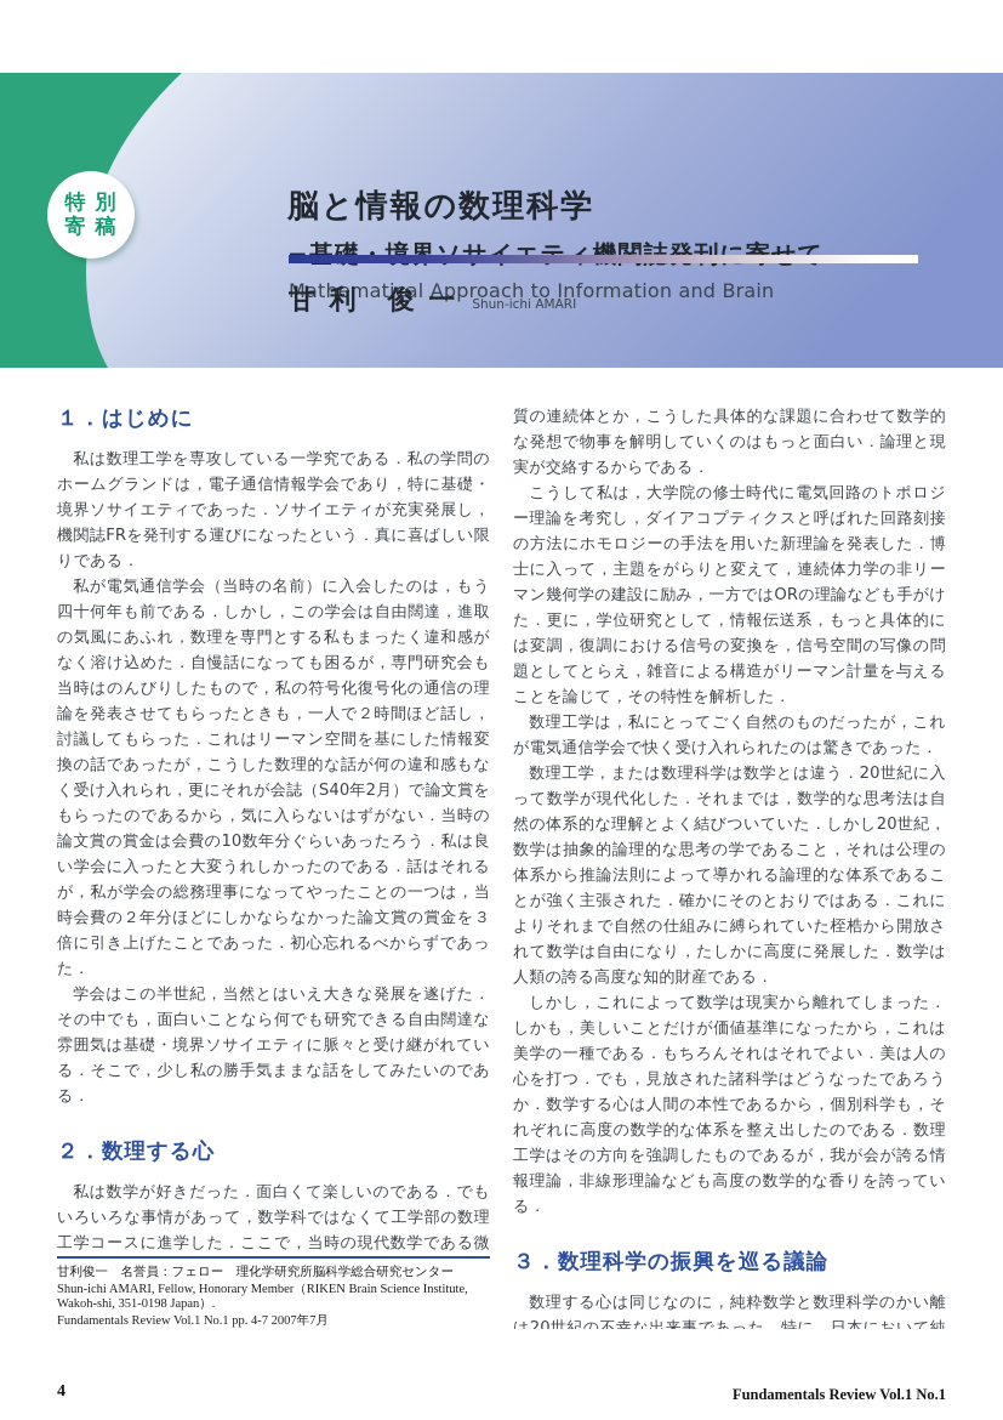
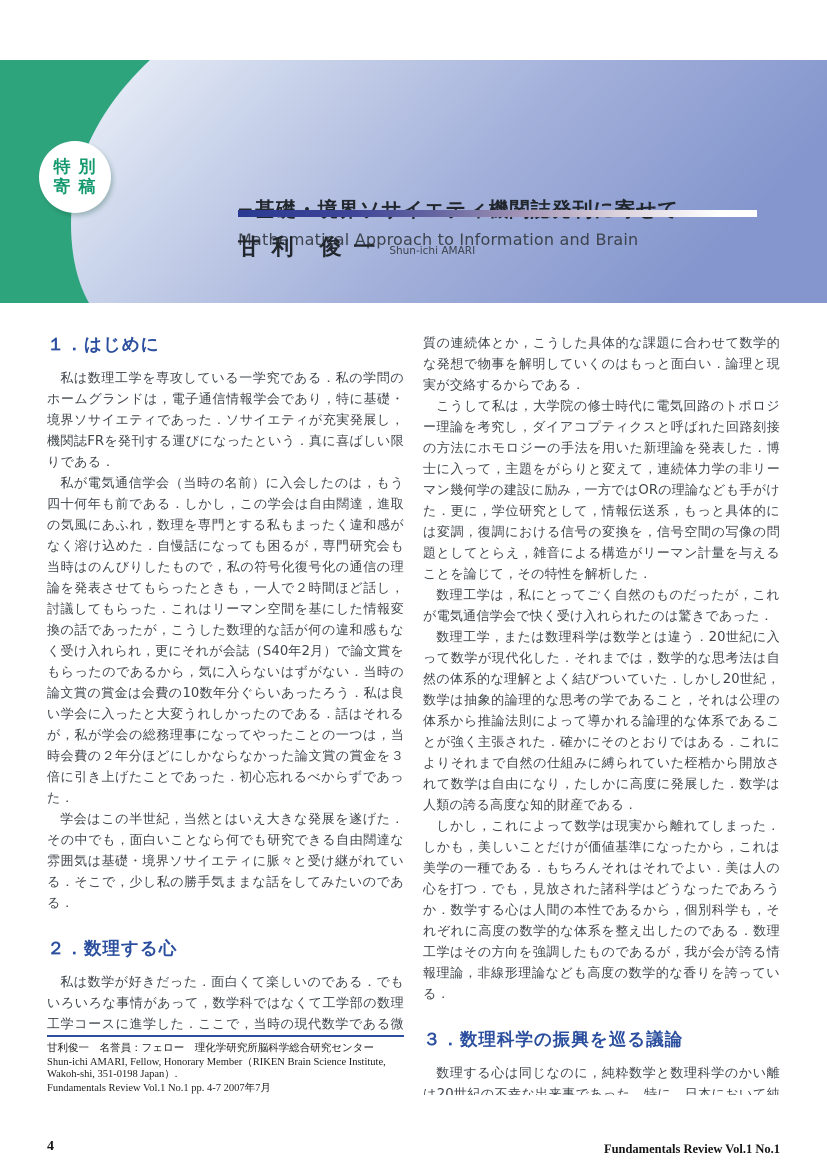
  特 別
  寄 稿
- 脳と情報の数理科学
  −基礎・境界ソサイエティ機関誌発刊に寄せて
  Mathematical Approach to Information and Brain
  甘 利 俊 一
  Shun-ichi AMARI
  １．はじめに
  私は数理工学を専攻している一学究である．私の学問のホームグランドは，電子通信情報学会であり，特に基礎・境界ソサイエティであった．ソサイエティが充実発展し，機関誌FRを発刊する運びになったという．真に喜ばしい限りである．
  私が電気通信学会（当時の名前）に入会したのは，もう四十何年も前である．しかし，この学会は自由闊達，進取の気風にあふれ，数理を専門とする私もまったく違和感がなく溶け込めた．自慢話になっても困るが，専門研究会も当時はのんびりしたもので，私の符号化復号化の通信の理論を発表させてもらったときも，一人で２時間ほど話し，討議してもらった．これはリーマン空間を基にした情報変換の話であったが，こうした数理的な話が何の違和感もなく受け入れられ，更にそれが会誌（S40年2月）で論文賞をもらったのであるから，気に入らないはずがない．当時の論文賞の賞金は会費の10数年分ぐらいあったろう．私は良い学会に入ったと大変うれしかったのである．話はそれるが，私が学会の総務理事になってやったことの一つは，当時会費の２年分ほどにしかならなかった論文賞の賞金を３倍に引き上げたことであった．初心忘れるべからずであった．
  学会はこの半世紀，当然とはいえ大きな発展を遂げた．その中でも，面白いことなら何でも研究できる自由闊達な雰囲気は基礎・境界ソサイエティに脈々と受け継がれている．そこで，少し私の勝手気ままな話をしてみたいのである．
  ２．数理する心
  質の連続体とか，こうした具体的な課題に合わせて数学的な発想で物事を解明していくのはもっと面白い．論理と現実が交絡するからである．
  こうして私は，大学院の修士時代に電気回路のトポロジー理論を考究し，ダイアコプティクスと呼ばれた回路刻接の方法にホモロジーの手法を用いた新理論を発表した．博士に入って，主題をがらりと変えて，連続体力学の非リーマン幾何学の建設に励み，一方ではORの理論なども手がけた．更に，学位研究として，情報伝送系，もっと具体的には変調，復調における信号の変換を，信号空間の写像の問題としてとらえ，雑音による構造がリーマン計量を与えることを論じて，その特性を解析した．
  数理工学は，私にとってごく自然のものだったが，これが電気通信学会で快く受け入れられたのは驚きであった．
  数理工学，または数理科学は数学とは違う．20世紀に入って数学が現代化した．それまでは，数学的な思考法は自然の体系的な理解とよく結びついていた．しかし20世紀，数学は抽象的論理的な思考の学であること，それは公理の体系から推論法則によって導かれる論理的な体系であることが強く主張された．確かにそのとおりではある．これによりそれまで自然の仕組みに縛られていた桎梏から開放されて数学は自由になり，たしかに高度に発展した．数学は人類の誇る高度な知的財産である．
  しかし，これによって数学は現実から離れてしまった．しかも，美しいことだけが価値基準になったから，これは美学の一種である．もちろんそれはそれでよい．美は人の心を打つ．でも，見放された諸科学はどうなったであろうか．数学する心は人間の本性であるから，個別科学も，それぞれに高度の数学的な体系を整え出したのである．数理工学はその方向を強調したものであるが，我が会が誇る情報理論，非線形理論なども高度の数学的な香りを誇っている．
  ３．数理科学の振興を巡る議論
  甘利俊一 名誉員：フェロー 理化学研究所脳科学総合研究センター
  Shun-ichi AMARI, Fellow, Honorary Member（RIKEN Brain Science Institute, Wakoh-shi, 351-0198 Japan）.
  Fundamentals Review Vol.1 No.1 pp. 4-7 2007年7月
  4
  Fundamentals Review Vol.1 No.1
